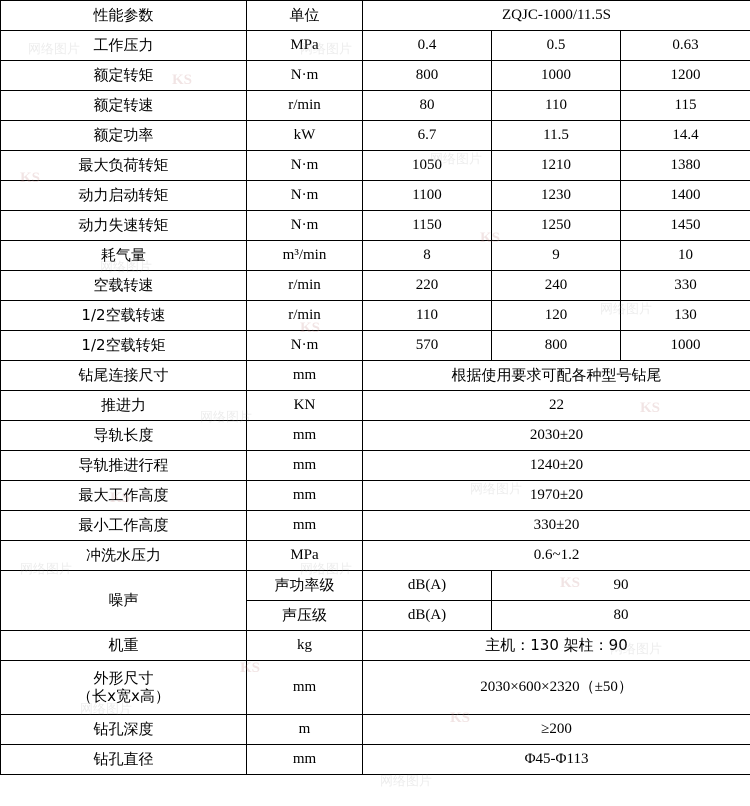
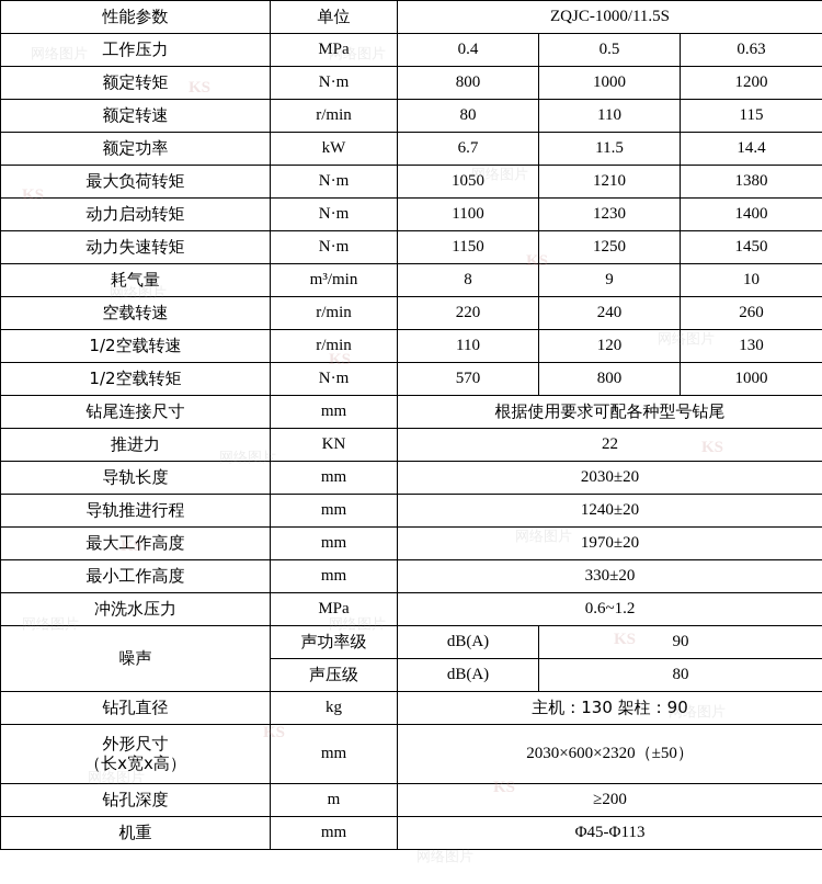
  性能参数	单位	ZQJC-1000/11.5S
  工作压力	MPa	0.4	0.5	0.63
  额定转矩	N·m	800	1000	1200
  额定转速	r/min	80	110	115
  额定功率	kW	6.7	11.5	14.4
  最大负荷转矩	N·m	1050	1210	1380
  动力启动转矩	N·m	1100	1230	1400
  动力失速转矩	N·m	1150	1250	1450
  耗气量	m³/min	8	9	10
- 空载转速	r/min	220	240	330
+ 空载转速	r/min	220	240	260
  1/2空载转速	r/min	110	120	130
  1/2空载转矩	N·m	570	800	1000
  钻尾连接尺寸	mm	根据使用要求可配各种型号钻尾
  推进力	KN	22
  导轨长度	mm	2030±20
  导轨推进行程	mm	1240±20
  最大工作高度	mm	1970±20
  最小工作高度	mm	330±20
  冲洗水压力	MPa	0.6~1.2
  噪声	声功率级	dB(A)	90
  声压级	dB(A)	80
- 机重	kg	主机：130 架柱：90
+ 钻孔直径	kg	主机：130 架柱：90
  外形尺寸（长x宽x高）	mm	2030×600×2320（±50）
  钻孔深度	m	≥200
- 钻孔直径	mm	Φ45-Φ113
+ 机重	mm	Φ45-Φ113
  网络图片
  KS
  网络图片
  KS
  网络图片
  KS
  网络图片
  KS
  网络图片
  KS
  KS
  网络图片
  网络图片
  KS
  网络图片
  KS
  网络图片
  KS
  网络图片
